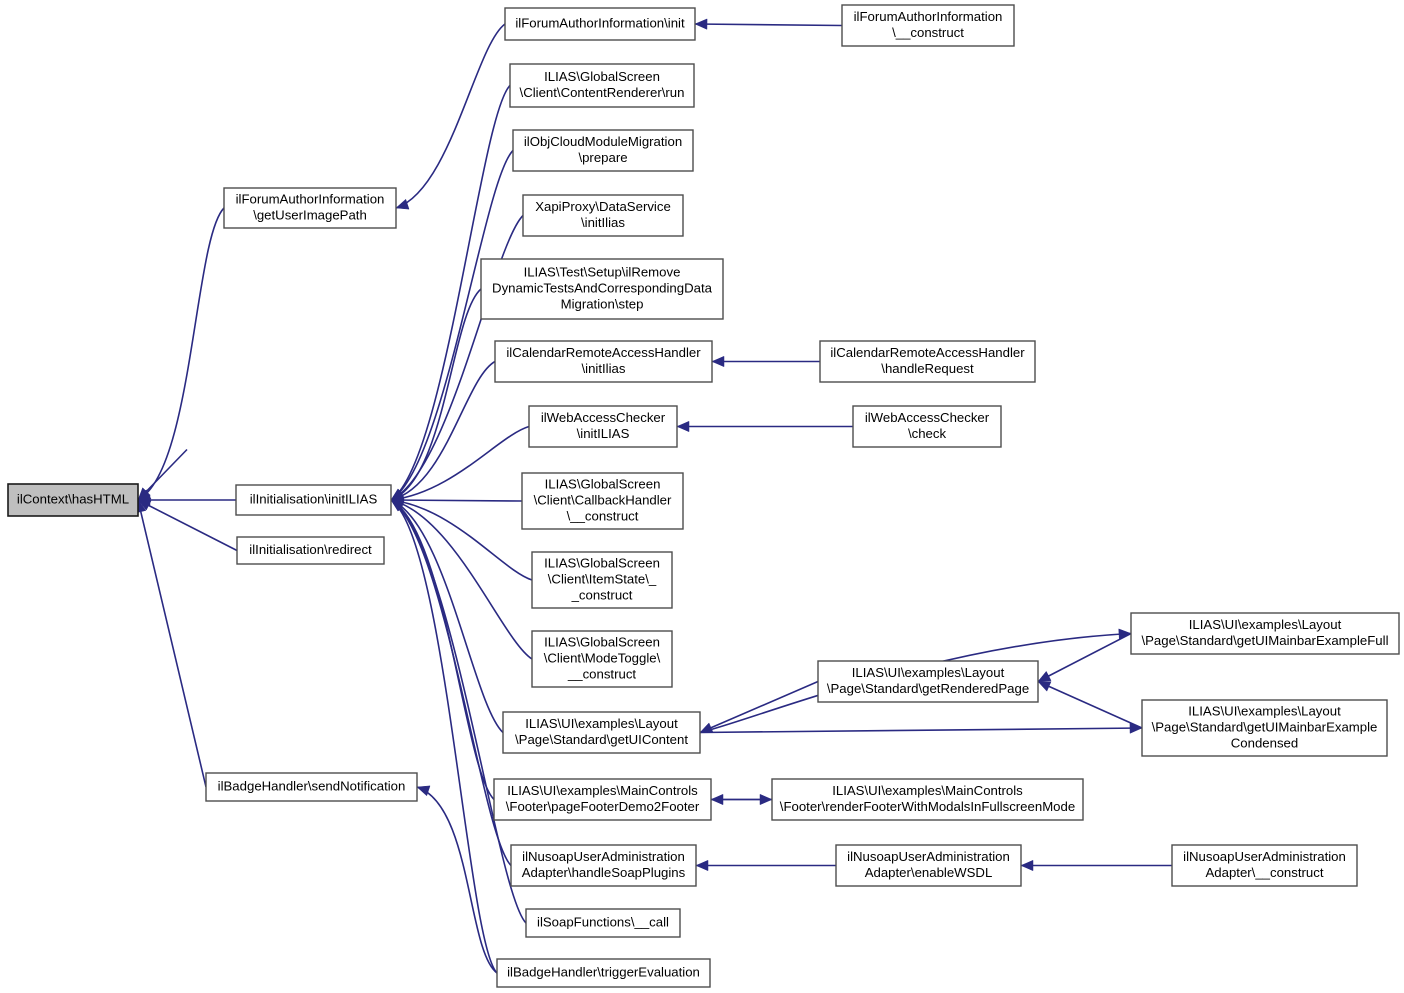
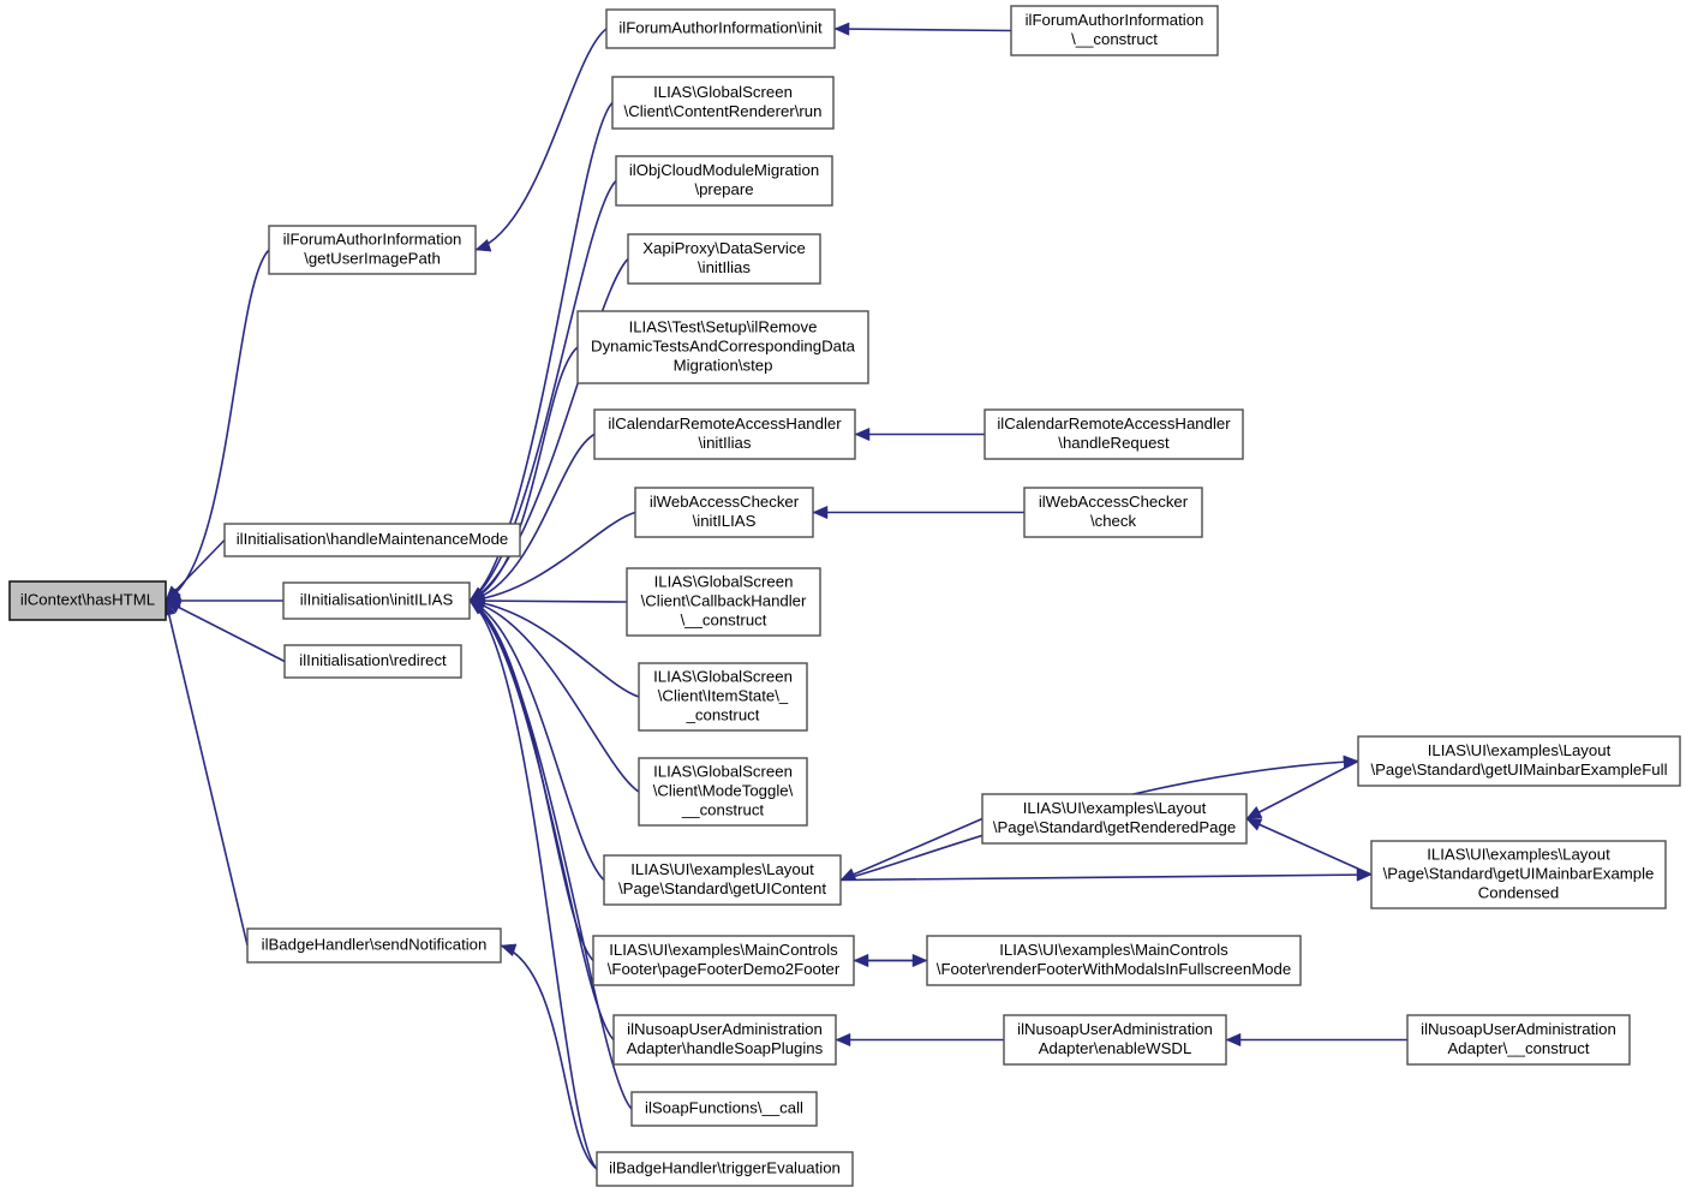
  ilContext\hasHTML
  ilForumAuthorInformation
  \getUserImagePath
+ ilInitialisation\handleMaintenanceMode
  ilInitialisation\initILIAS
  ilInitialisation\redirect
  ilBadgeHandler\sendNotification
  ilForumAuthorInformation\init
  ILIAS\GlobalScreen
  \Client\ContentRenderer\run
  ilObjCloudModuleMigration
  \prepare
  XapiProxy\DataService
  \initIlias
  ILIAS\Test\Setup\ilRemove
  DynamicTestsAndCorrespondingData
  Migration\step
  ilCalendarRemoteAccessHandler
  \initIlias
  ilWebAccessChecker
  \initILIAS
  ILIAS\GlobalScreen
  \Client\CallbackHandler
  \__construct
  ILIAS\GlobalScreen
  \Client\ItemState\_
  _construct
  ILIAS\GlobalScreen
  \Client\ModeToggle\
  __construct
  ILIAS\UI\examples\Layout
  \Page\Standard\getUIContent
  ILIAS\UI\examples\MainControls
  \Footer\pageFooterDemo2Footer
  ilNusoapUserAdministration
  Adapter\handleSoapPlugins
  ilSoapFunctions\__call
  ilBadgeHandler\triggerEvaluation
  ilForumAuthorInformation
  \__construct
  ilCalendarRemoteAccessHandler
  \handleRequest
  ilWebAccessChecker
  \check
  ILIAS\UI\examples\Layout
  \Page\Standard\getRenderedPage
  ILIAS\UI\examples\Layout
  \Page\Standard\getUIMainbarExampleFull
  ILIAS\UI\examples\Layout
  \Page\Standard\getUIMainbarExample
  Condensed
  ILIAS\UI\examples\MainControls
  \Footer\renderFooterWithModalsInFullscreenMode
  ilNusoapUserAdministration
  Adapter\enableWSDL
  ilNusoapUserAdministration
  Adapter\__construct
